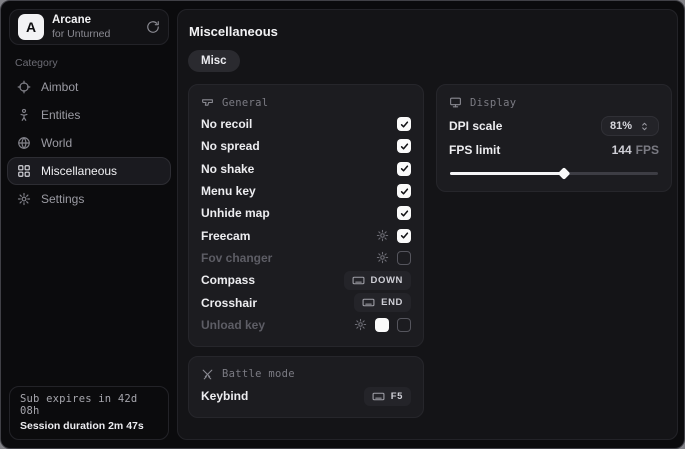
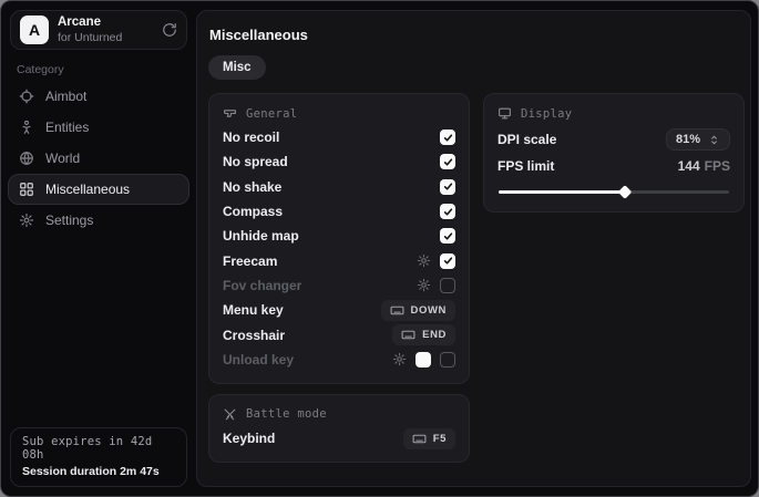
  A
  Arcane
  for Unturned
  Category
  Aimbot
  Entities
  World
  Miscellaneous
  Settings
  Sub expires in 42d 08h
  Session duration 2m 47s
  Miscellaneous
  Misc
  General
  No recoil
  No spread
  No shake
- Menu key
+ Compass
  Unhide map
  Freecam
  Fov changer
- Compass
+ Menu key
  DOWN
  Crosshair
  END
  Unload key
  Battle mode
  Keybind
  F5
  Display
  DPI scale
  81%
  FPS limit
  144 FPS
